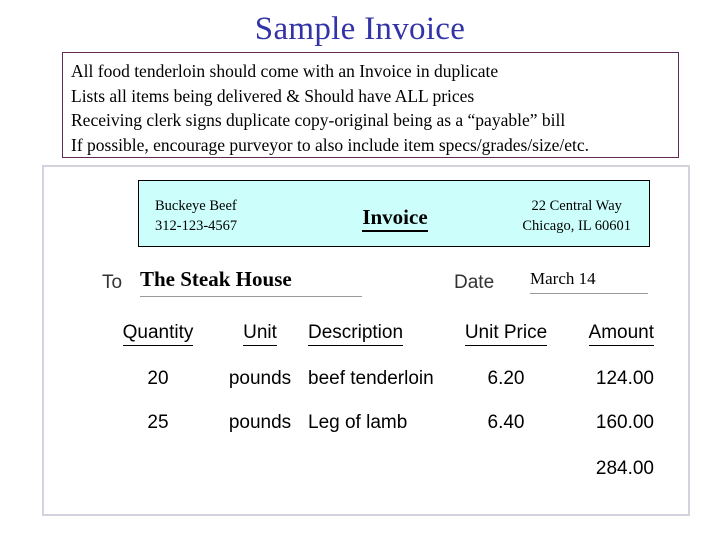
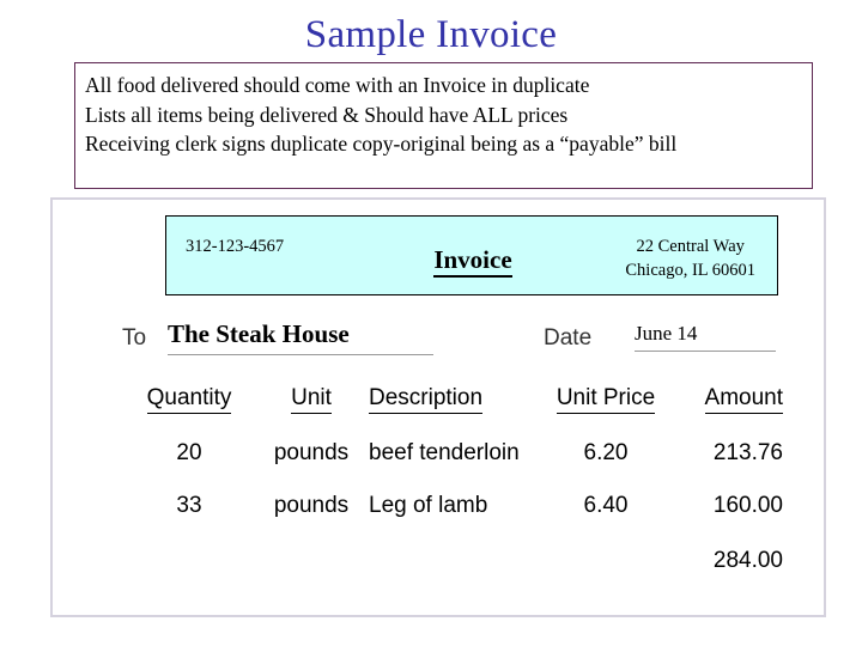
  Sample Invoice
- All food tenderloin should come with an Invoice in duplicate
+ All food delivered should come with an Invoice in duplicate
  Lists all items being delivered & Should have ALL prices
  Receiving clerk signs duplicate copy-original being as a “payable” bill
- If possible, encourage purveyor to also include item specs/grades/size/etc.
- Buckeye Beef
  312-123-4567
  Invoice
  22 Central Way
  Chicago, IL 60601
  To
  The Steak House
  Date
- March 14
+ June 14
  Quantity	Unit	Description	Unit Price	Amount
- 20	pounds	beef tenderloin	6.20	124.00
+ 20	pounds	beef tenderloin	6.20	213.76
- 25	pounds	Leg of lamb	6.40	160.00
+ 33	pounds	Leg of lamb	6.40	160.00
  				284.00
